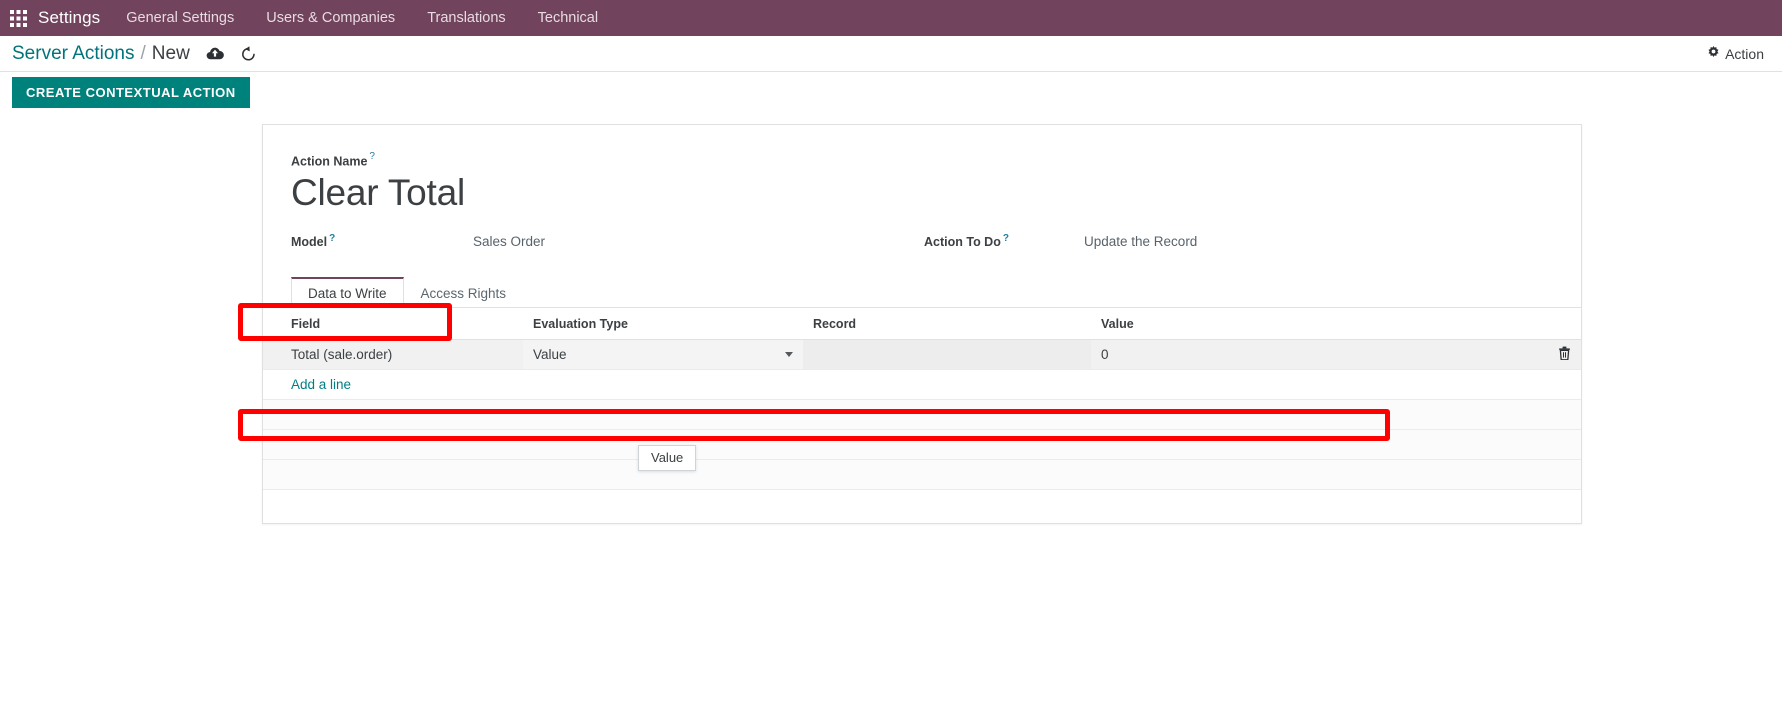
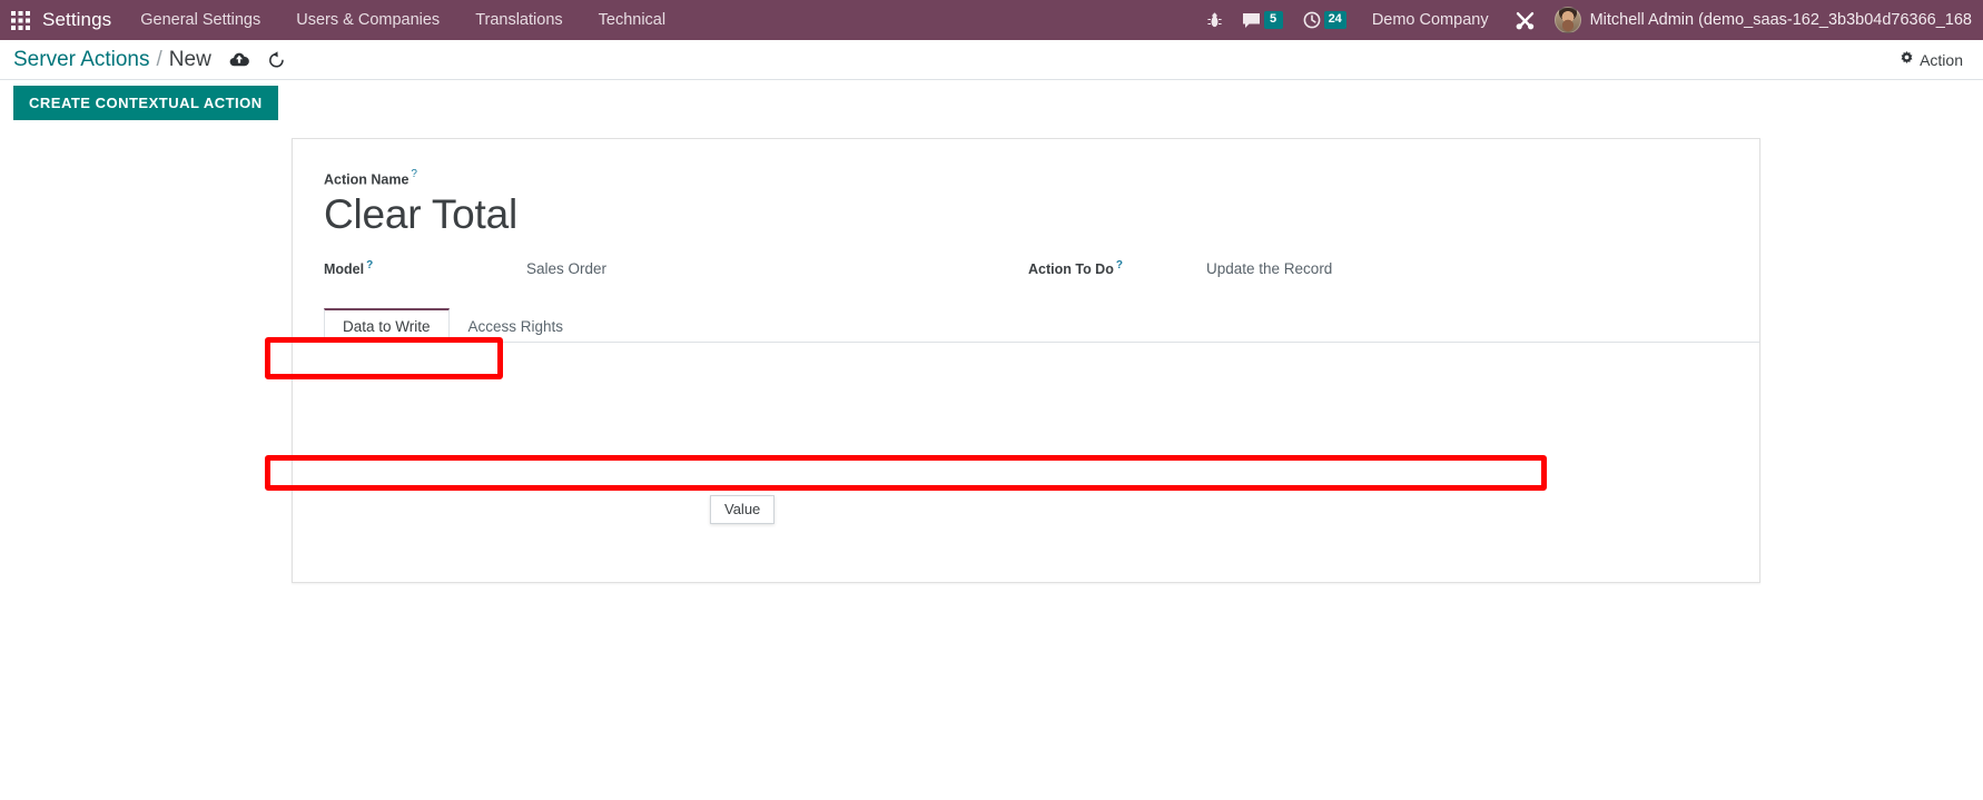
  Settings
  General Settings
  Users & Companies
  Translations
  Technical
+ 5
+ 24
+ Demo Company
+ Mitchell Admin (demo_saas-162_3b3b04d76366_168
  Server Actions
  /
  New
  Action
  CREATE CONTEXTUAL ACTION
  Action Name ?
  Clear Total
  Model ?
  Sales Order
  Action To Do ?
  Update the Record
  Data to Write
  Access Rights
- Field	Evaluation Type	Record	Value
- Total (sale.order)	Value		0
- Add a line
  Value
